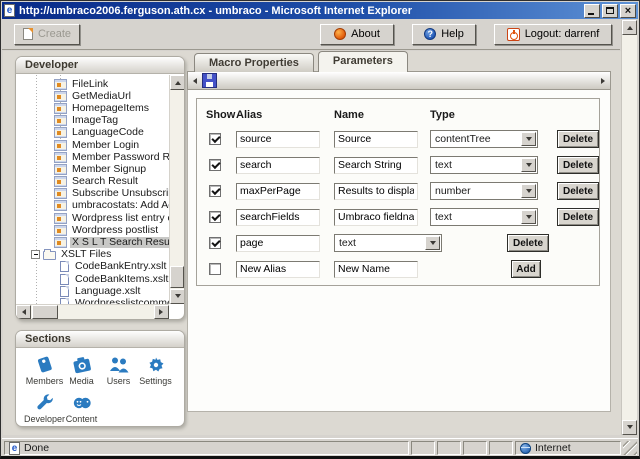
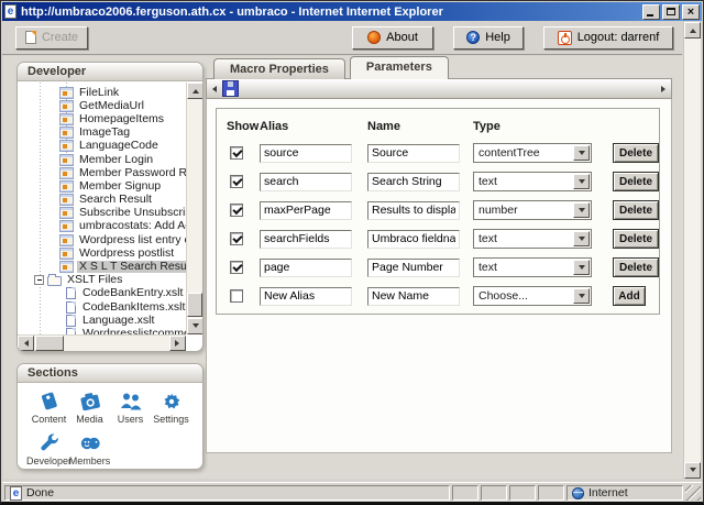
  e
- http://umbraco2006.ferguson.ath.cx - umbraco - Microsoft Internet Explorer
+ http://umbraco2006.ferguson.ath.cx - umbraco - Internet Internet Explorer
  ×
  Create
  About
  ?
  Help
  Logout: darrenf
  Developer
  FileLink
  GetMediaUrl
  HomepageItems
  ImageTag
  LanguageCode
  Member Login
  Member Signup
  Search Result
  Subscribe Unsubscri
  umbracostats: Add A
  Wordpress postlist
  X S L T Search Resu
  XSLT Files
  CodeBankEntry.xslt
  CodeBankItems.xslt
  Language.xslt
  Sections
- Members
+ Content
  Media
  Users
  Settings
  Developer
- Content
+ Members
  Macro Properties
  Parameters
  Show
  Alias
  Name
  Type
  source
  Source
  contentTree
  Delete
  search
  Search String
  text
  Delete
  maxPerPage
  Results to displa
  number
  Delete
  searchFields
  Umbraco fieldna
  text
  Delete
  page
+ Page Number
  text
  Delete
  New Alias
  New Name
+ Choose...
  Add
  e
  Done
  Internet
